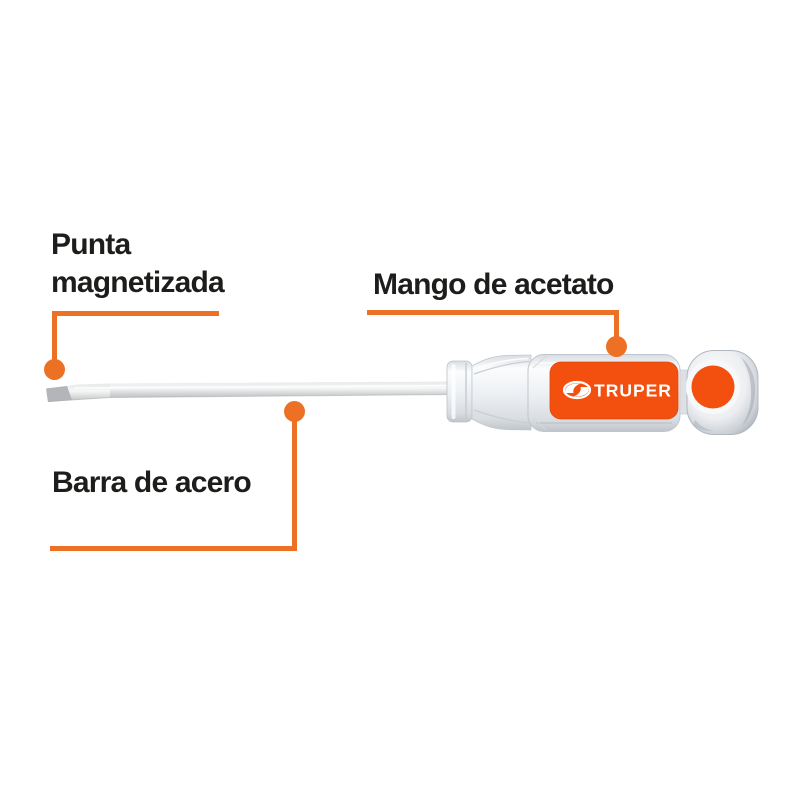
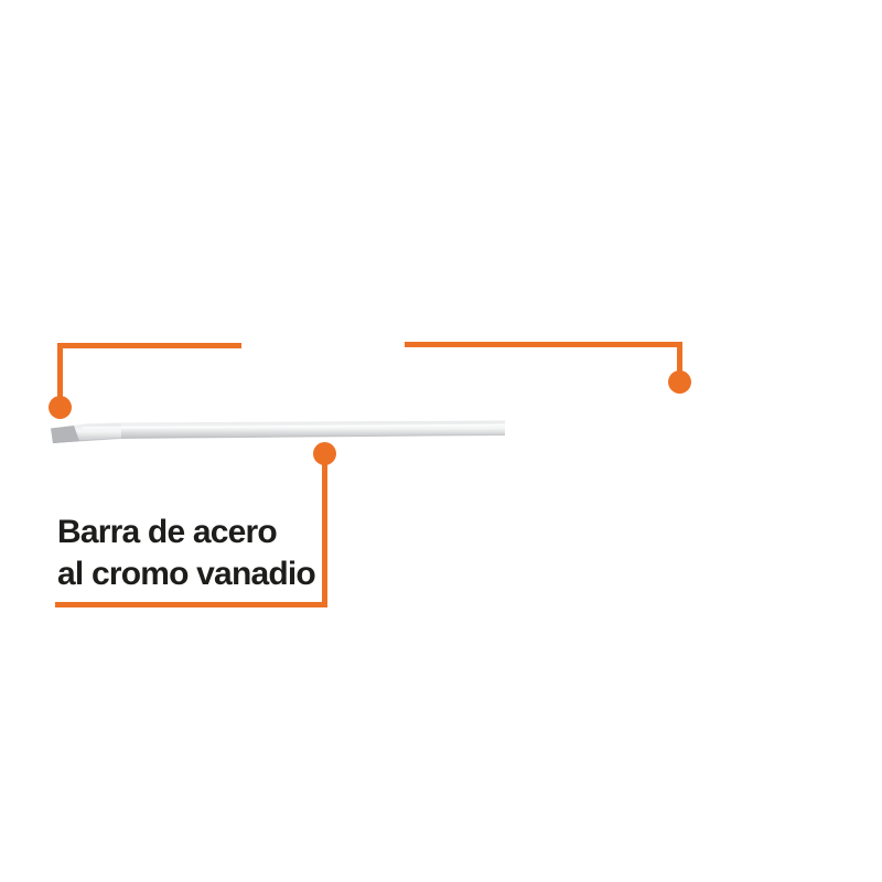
- TRUPER
- Punta
- magnetizada
- Mango de acetato
  Barra de acero
+ al cromo vanadio
